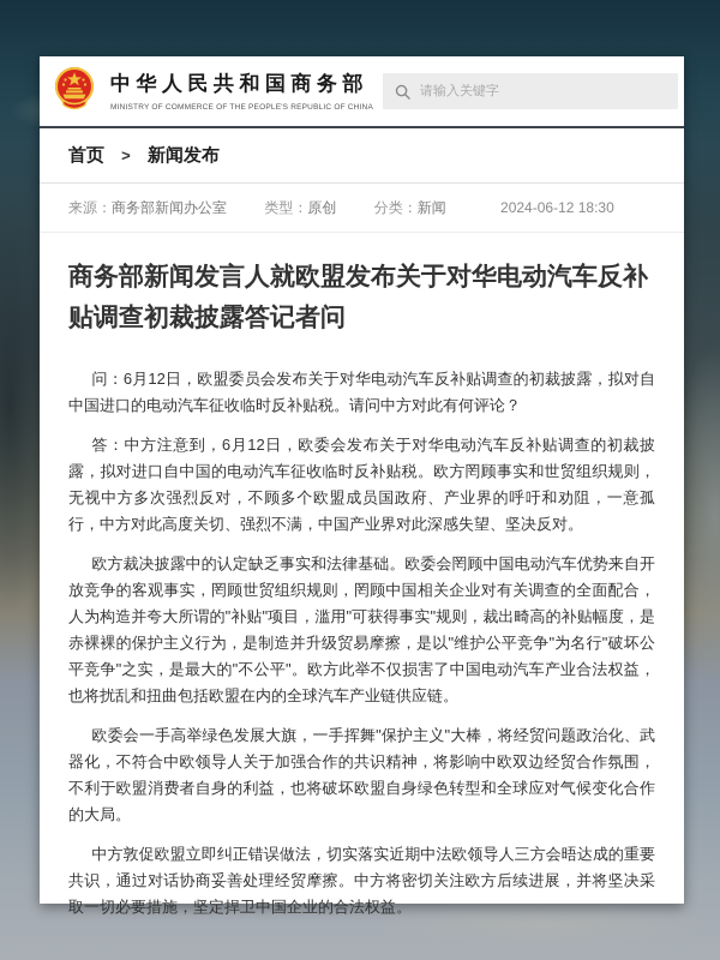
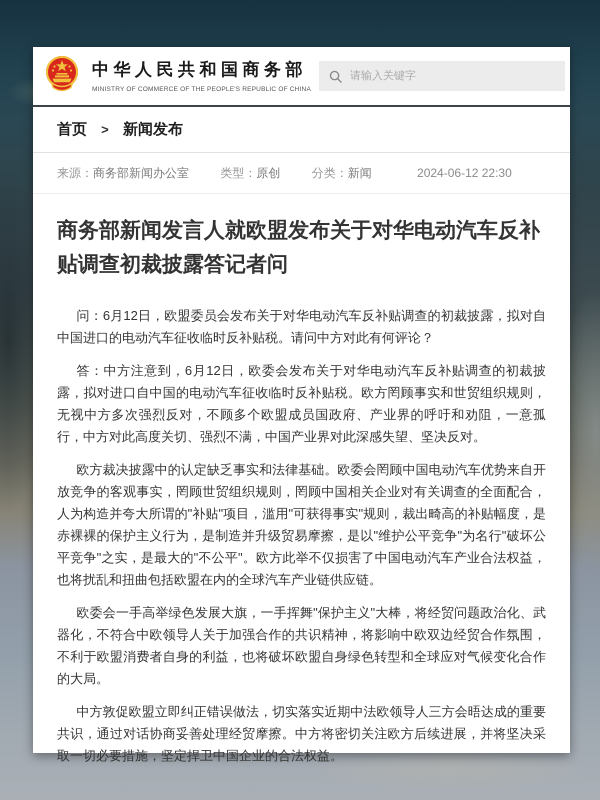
  中华人民共和国商务部
  请输入关键字
  首页 > 新闻发布
- 来源：商务部新闻办公室 类型：原创 分类：新闻 2024-06-12 18:30
+ 来源：商务部新闻办公室 类型：原创 分类：新闻 2024-06-12 22:30
  商务部新闻发言人就欧盟发布关于对华电动汽车反补贴调查初裁披露答记者问
  问：6月12日，欧盟委员会发布关于对华电动汽车反补贴调查的初裁披露，拟对自中国进口的电动汽车征收临时反补贴税。请问中方对此有何评论？
  答：中方注意到，6月12日，欧委会发布关于对华电动汽车反补贴调查的初裁披露，拟对进口自中国的电动汽车征收临时反补贴税。欧方罔顾事实和世贸组织规则，无视中方多次强烈反对，不顾多个欧盟成员国政府、产业界的呼吁和劝阻，一意孤行，中方对此高度关切、强烈不满，中国产业界对此深感失望、坚决反对。
  欧方裁决披露中的认定缺乏事实和法律基础。欧委会罔顾中国电动汽车优势来自开放竞争的客观事实，罔顾世贸组织规则，罔顾中国相关企业对有关调查的全面配合，人为构造并夸大所谓的"补贴"项目，滥用"可获得事实"规则，裁出畸高的补贴幅度，是赤裸裸的保护主义行为，是制造并升级贸易摩擦，是以"维护公平竞争"为名行"破坏公平竞争"之实，是最大的"不公平"。欧方此举不仅损害了中国电动汽车产业合法权益，也将扰乱和扭曲包括欧盟在内的全球汽车产业链供应链。
  欧委会一手高举绿色发展大旗，一手挥舞"保护主义"大棒，将经贸问题政治化、武器化，不符合中欧领导人关于加强合作的共识精神，将影响中欧双边经贸合作氛围，不利于欧盟消费者自身的利益，也将破坏欧盟自身绿色转型和全球应对气候变化合作的大局。
  中方敦促欧盟立即纠正错误做法，切实落实近期中法欧领导人三方会晤达成的重要共识，通过对话协商妥善处理经贸摩擦。中方将密切关注欧方后续进展，并将坚决采取一切必要措施，坚定捍卫中国企业的合法权益。
